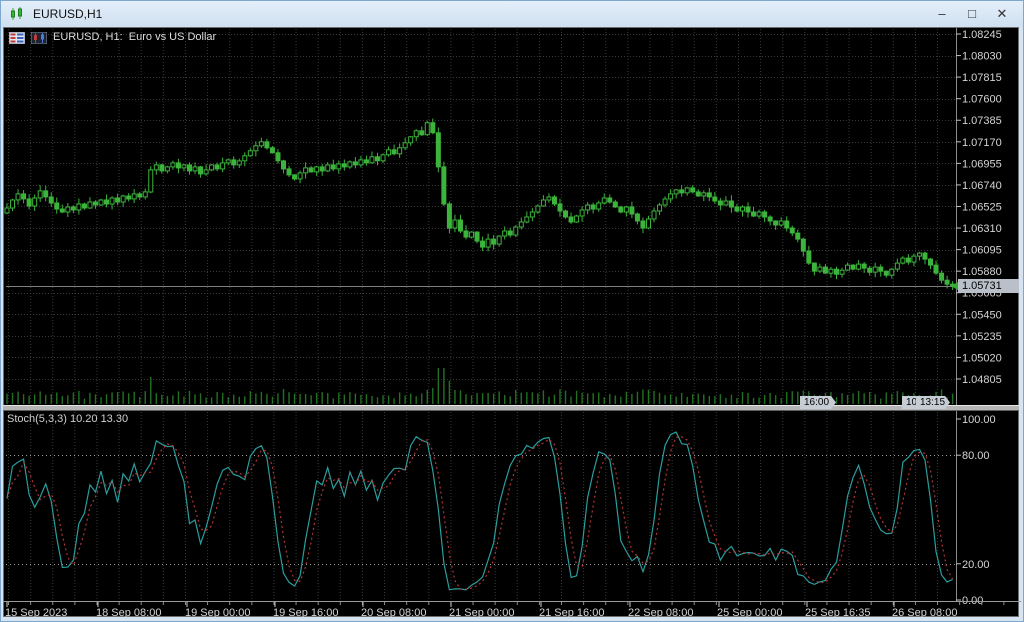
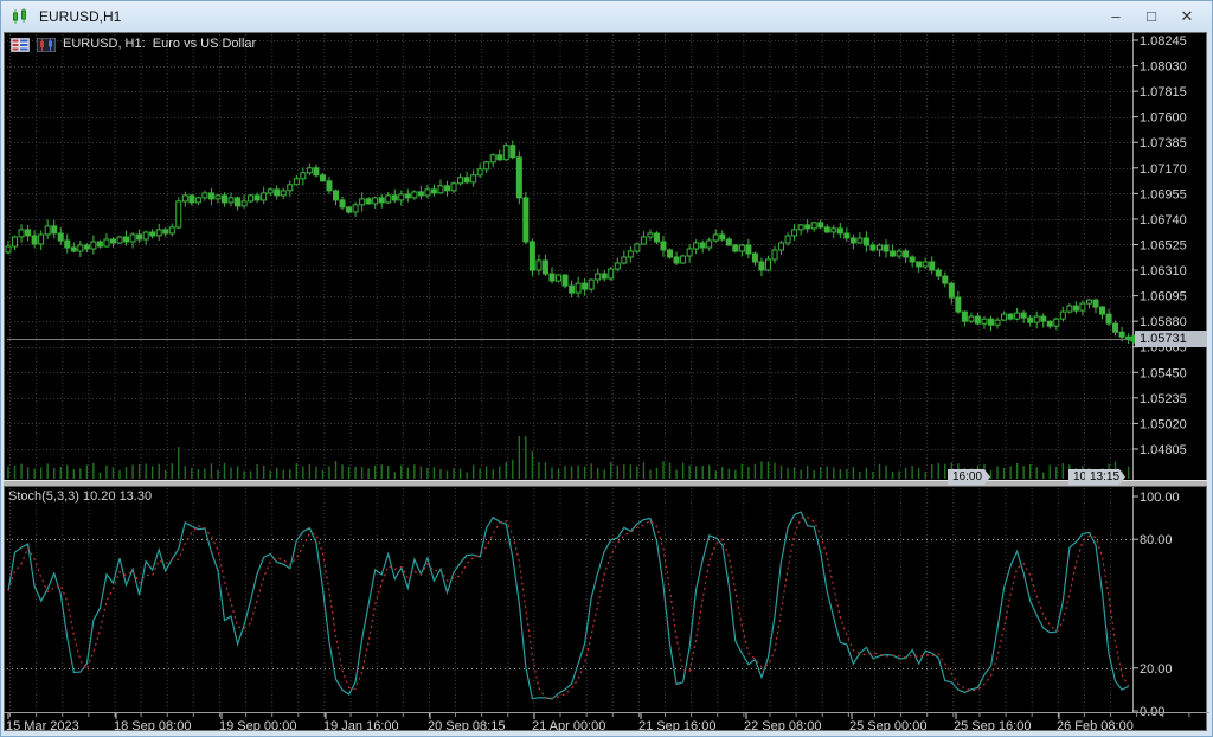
  EURUSD,H1
  –
  □
  ✕
  1.08245
  1.08030
  1.07815
  1.07600
  1.07385
  1.07170
  1.06955
  1.06740
  1.06525
  1.06310
  1.06095
  1.05880
  1.05665
  1.05450
  1.05235
  1.05020
  1.04805
  100.00
  80.00
  20.00
- 15 Sep 2023
+ 15 Mar 2023
  18 Sep 08:00
  19 Sep 00:00
- 19 Sep 16:00
+ 19 Jan 16:00
- 20 Sep 08:00
+ 20 Sep 08:15
- 21 Sep 00:00
+ 21 Apr 00:00
  21 Sep 16:00
  22 Sep 08:00
  25 Sep 00:00
- 25 Sep 16:35
+ 25 Sep 16:00
- 26 Sep 08:00
+ 26 Feb 08:00
  EURUSD, H1: Euro vs US Dollar
  Stoch(5,3,3) 10.20 13.30
  1.05731
  16:00
  13:15
